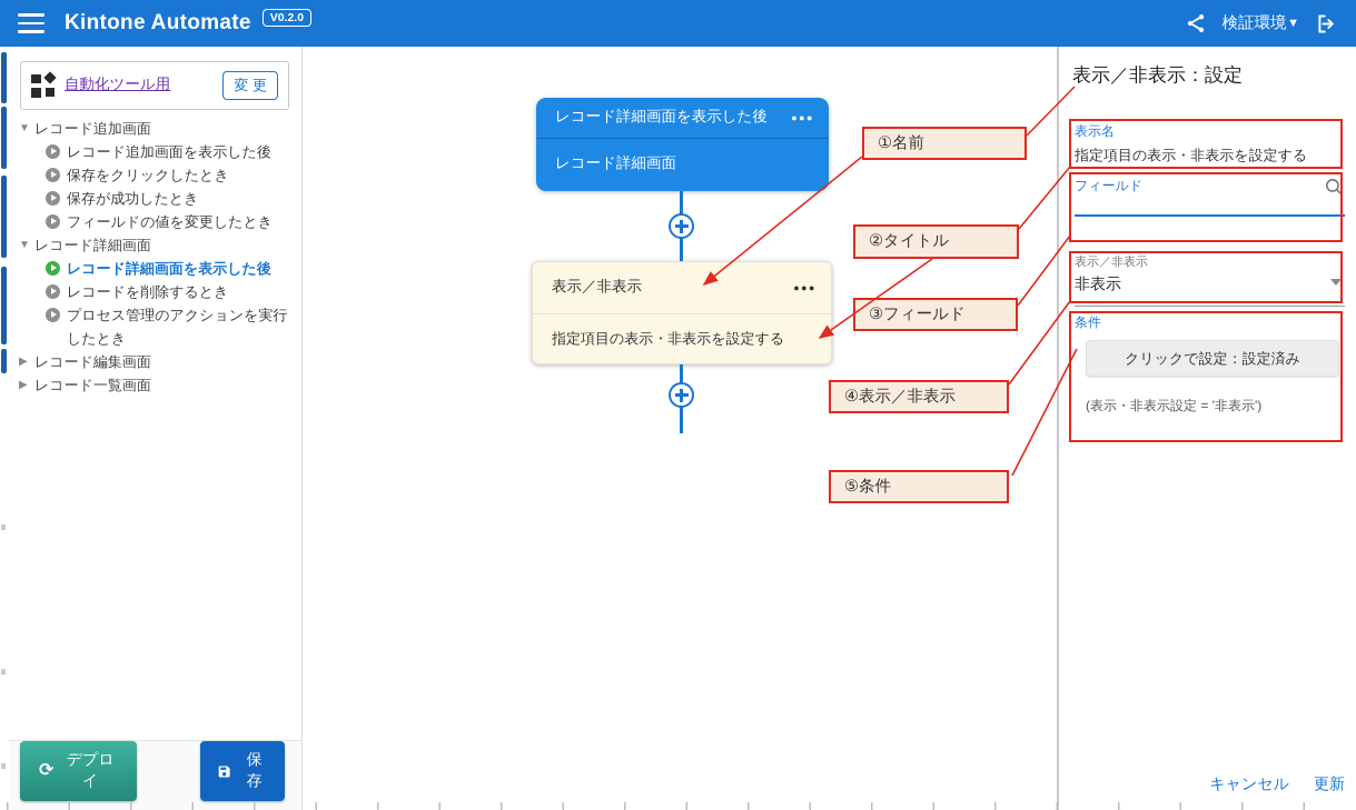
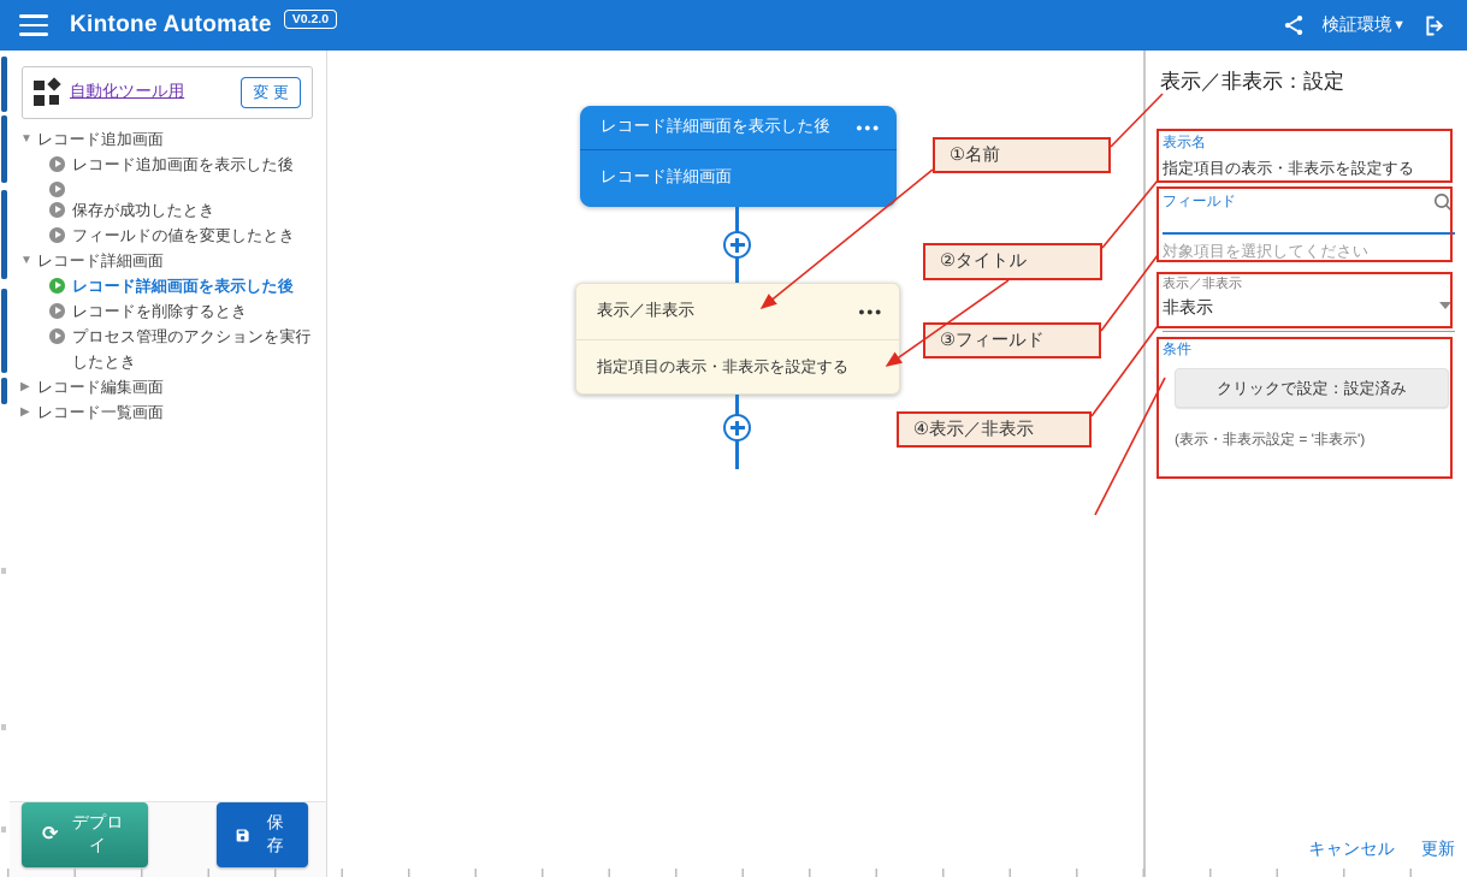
  Kintone Automate
  V0.2.0
  検証環境
  ▼
  自動化ツール用
  変 更
  ▼
  レコード追加画面
  レコード追加画面を表示した後
- 保存をクリックしたとき
  保存が成功したとき
  フィールドの値を変更したとき
  ▼
  レコード詳細画面
  レコード詳細画面を表示した後
  レコードを削除するとき
  プロセス管理のアクションを実行したとき
  ▶
  レコード編集画面
  ▶
  レコード一覧画面
  ⟳
  デプロイ
  保存
  レコード詳細画面を表示した後
  ●●●
  レコード詳細画面
  表示／非表示
  ●●●
  指定項目の表示・非表示を設定する
  ①名前
  ②タイトル
  ③フィールド
  ④表示／非表示
- ⑤条件
  表示／非表示：設定
  表示名
  指定項目の表示・非表示を設定する
  フィールド
+ 対象項目を選択してください
  表示／非表示
  非表示
  条件
  クリックで設定：設定済み
  (表示・非表示設定 = '非表示')
  キャンセル
  更新
